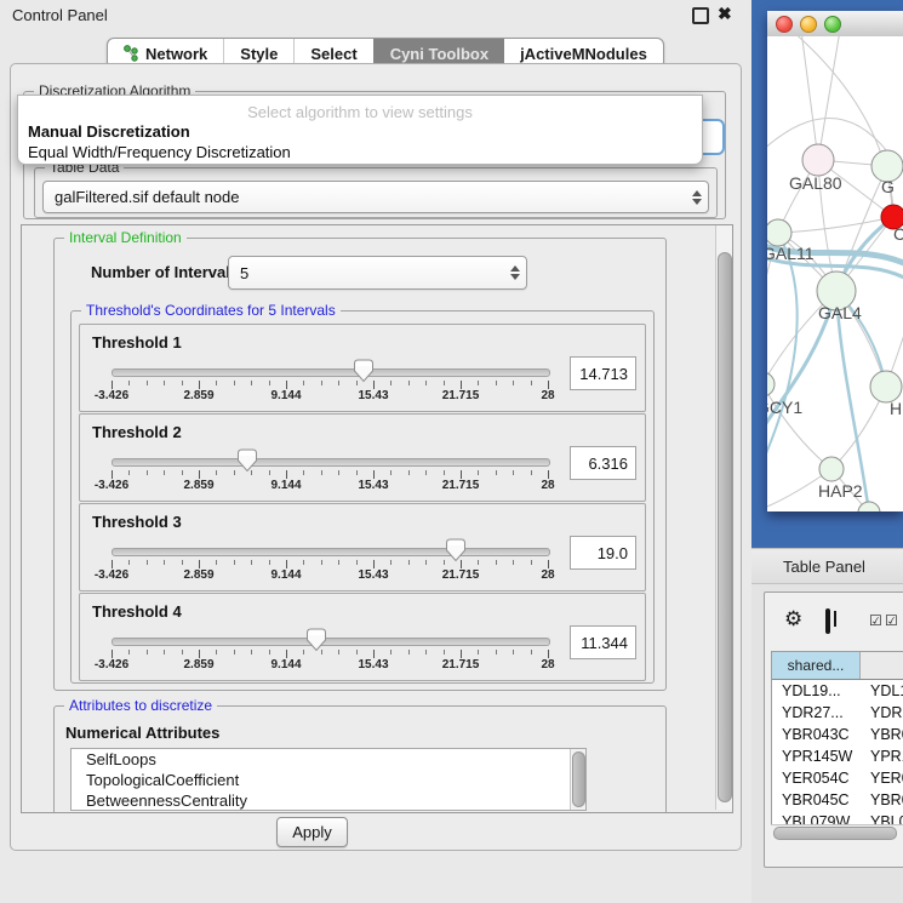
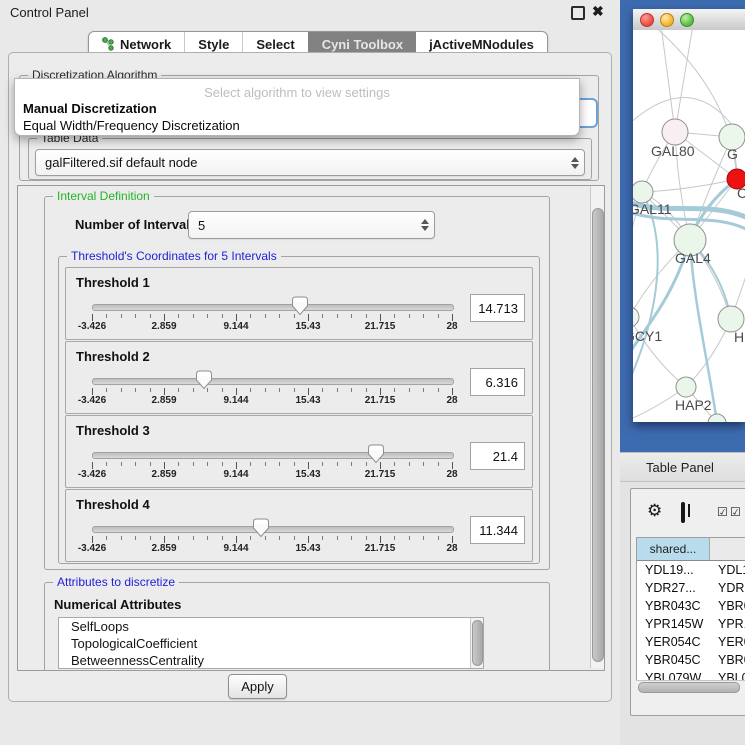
  Control Panel
  ✖
  Network
  Style
  Select
  Cyni Toolbox
  jActiveMNodules
  Discretization Algorithm
  Table Data
  galFiltered.sif default node
  Select algorithm to view settings
  Manual Discretization
  Equal Width/Frequency Discretization
  Interval Definition
  Number of Interva
  5
  Threshold's Coordinates for 5 Intervals
  Threshold 1
  -3.426
  2.859
  9.144
  15.43
  21.715
  28
  14.713
  Threshold 2
  -3.426
  2.859
  9.144
  15.43
  21.715
  28
  6.316
  Threshold 3
  -3.426
  2.859
  9.144
  15.43
  21.715
  28
- 19.0
+ 21.4
  Threshold 4
  -3.426
  2.859
  9.144
  15.43
  21.715
  28
  11.344
  Attributes to discretize
  Numerical Attributes
  SelfLoops
  TopologicalCoefficient
  BetweennessCentrality
  Apply
  GAL80
  G
  C
  GAL11
  GAL4
  CY1
  H
  HAP2
  Table Panel
  ⚙
  ☑
  ☑
  shared...
  YDL19...
  YDL
  YDR27...
  YDR
  YBR043C
  YBR
  YPR145W
  YPR
  YER054C
  YER
  YBR045C
  YBR
  YBL079W
  YBL
